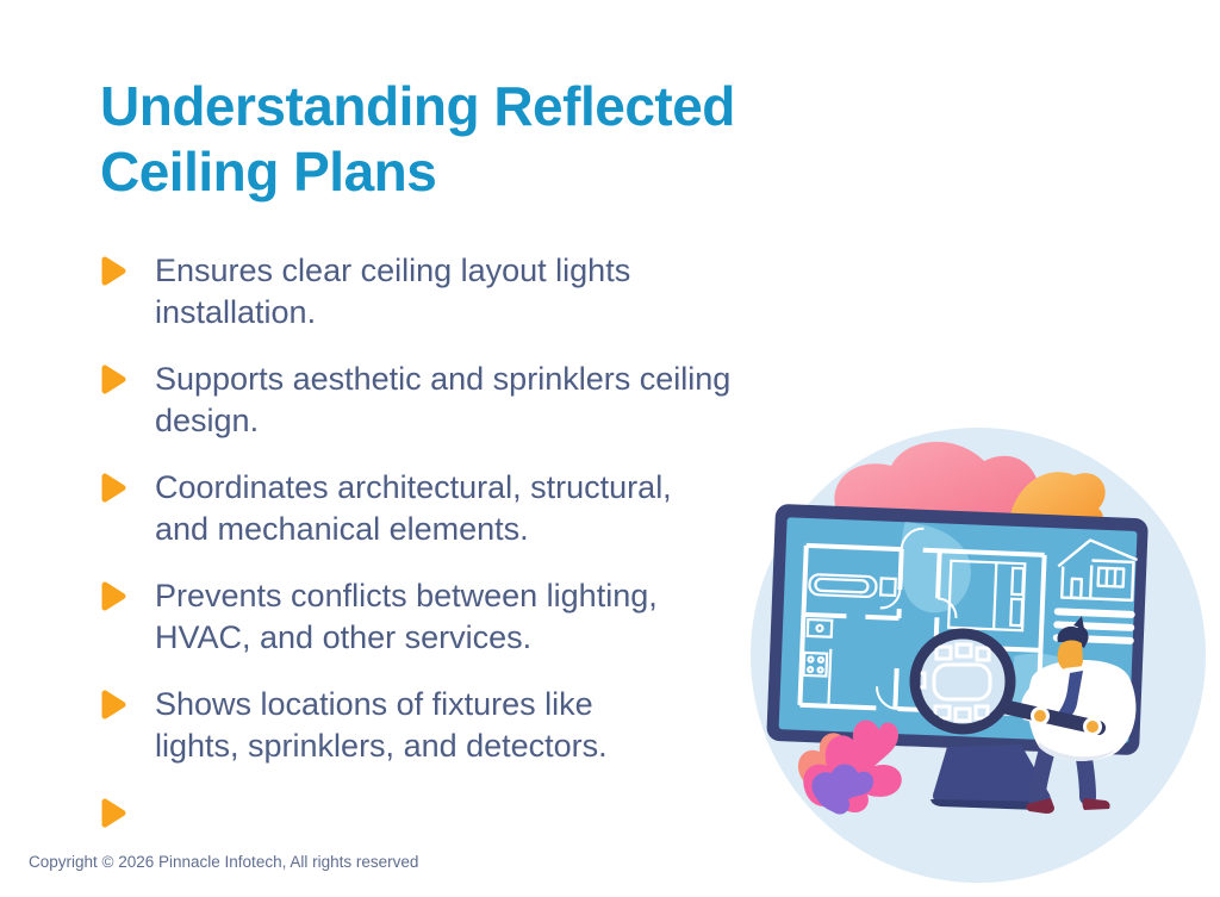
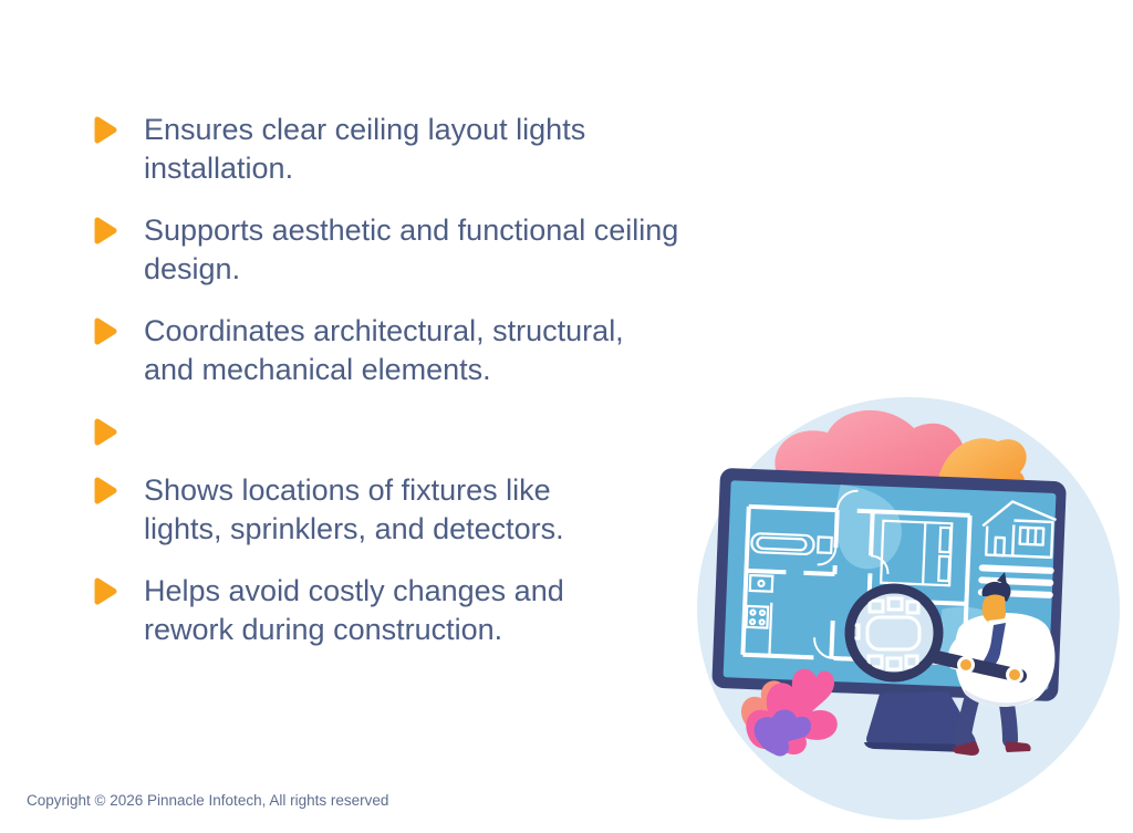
- Understanding Reflected
- Ceiling Plans
  Ensures clear ceiling layout lights installation.
- Supports aesthetic and sprinklers ceiling design.
+ Supports aesthetic and functional ceiling design.
  Coordinates architectural, structural,
  and mechanical elements.
- Prevents conflicts between lighting,
- HVAC, and other services.
  Shows locations of fixtures like
  lights, sprinklers, and detectors.
+ Helps avoid costly changes and
+ rework during construction.
  Copyright © 2026 Pinnacle Infotech, All rights reserved
